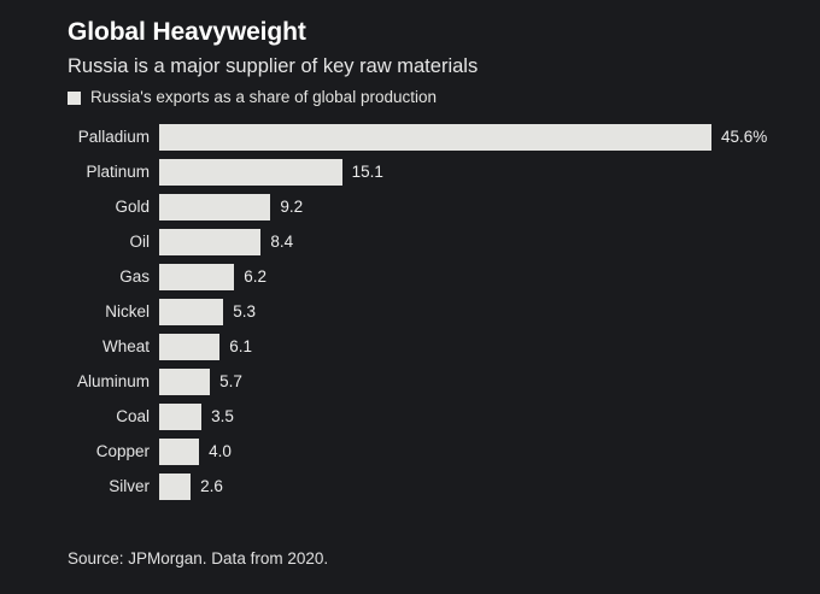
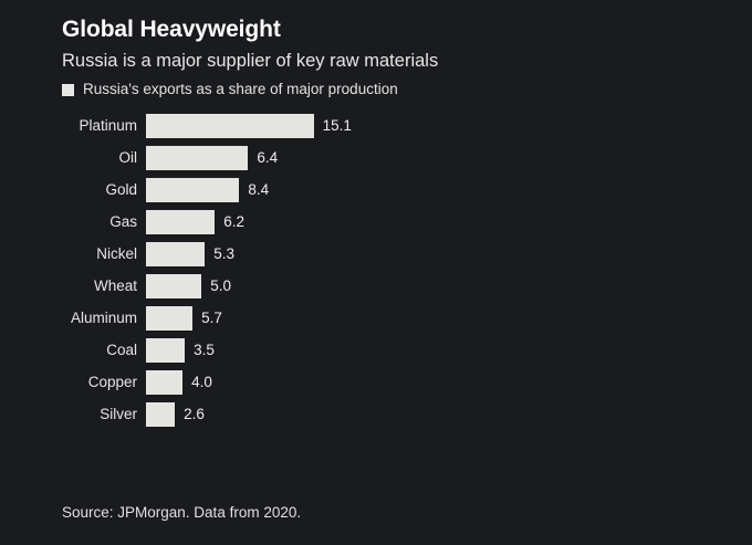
  Global Heavyweight
  Russia is a major supplier of key raw materials
- Russia's exports as a share of global production
+ Russia's exports as a share of major production
- Palladium
- 45.6%
  Platinum
  15.1
- Gold
+ Oil
- 9.2
+ 6.4
- Oil
+ Gold
  8.4
  Gas
  6.2
  Nickel
  5.3
  Wheat
- 6.1
+ 5.0
  Aluminum
  5.7
  Coal
  3.5
  Copper
  4.0
  Silver
  2.6
  Source: JPMorgan. Data from 2020.
